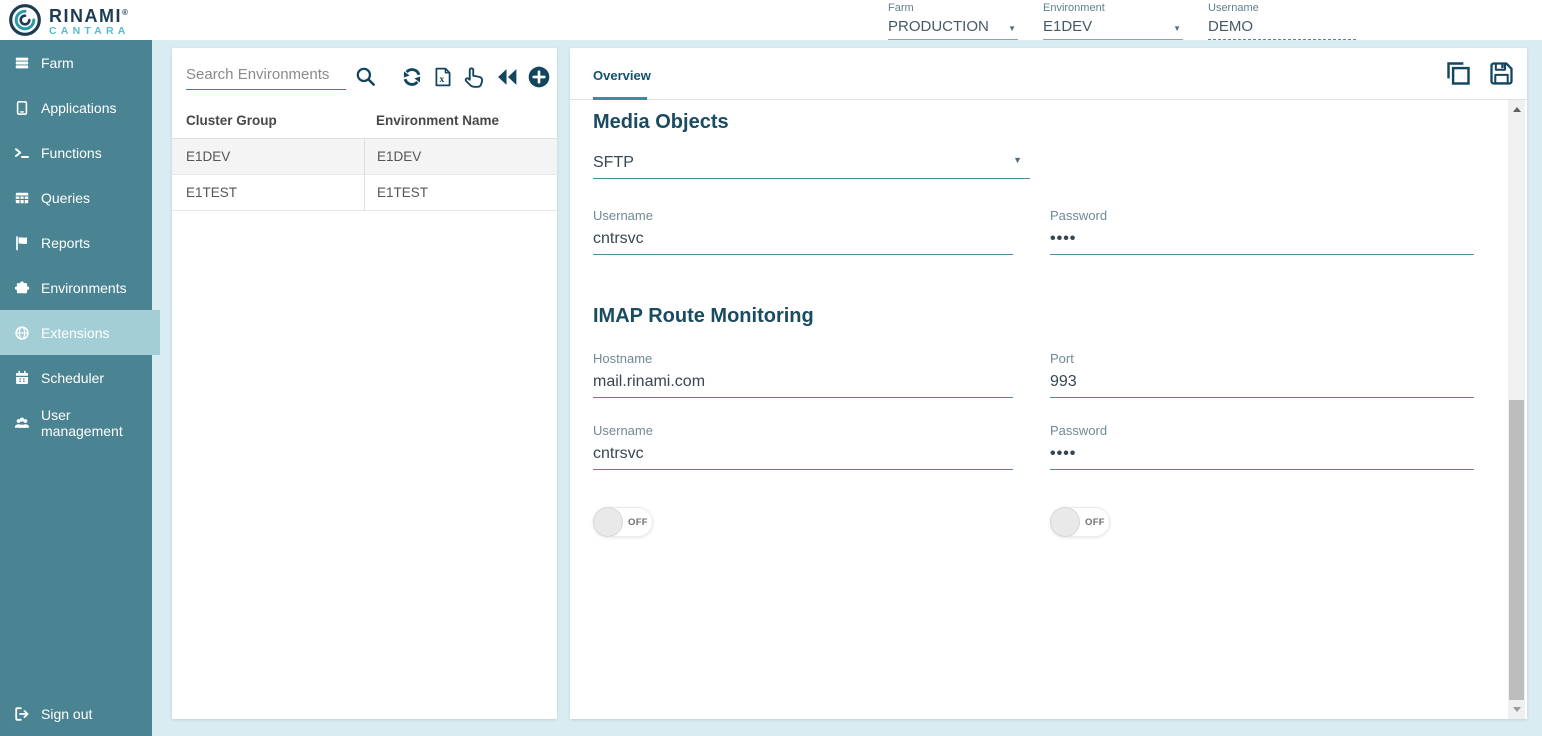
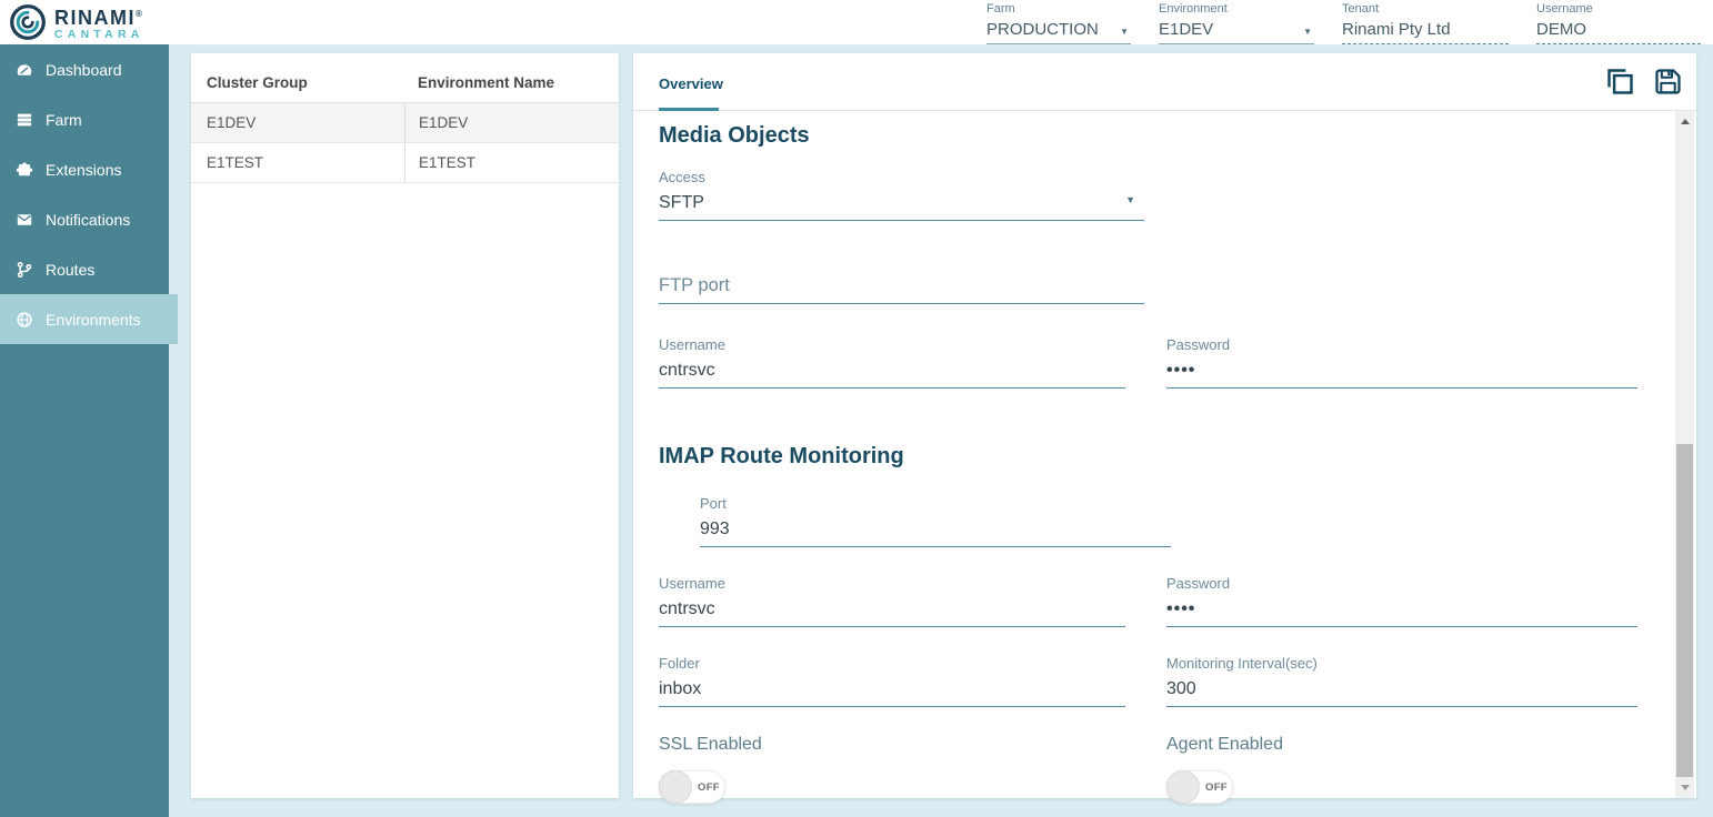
  RINAMI®
  CANTARA
  Farm
  PRODUCTION
  Environment
  E1DEV
+ Tenant
+ Rinami Pty Ltd
  Username
  DEMO
+ Dashboard
  Farm
- Applications
- Functions
- Queries
- Reports
- Environments
+ Extensions
+ Notifications
+ Routes
- Extensions
+ Environments
- Scheduler
- User management
- Sign out
- Search Environments
- x
  Cluster Group
  Environment Name
  E1DEV
  E1DEV
  E1TEST
  E1TEST
  Overview
  Media Objects
+ Access
  SFTP
+ FTP port
  Username
  cntrsvc
  Password
  ••••
  IMAP Route Monitoring
- Hostname
- mail.rinami.com
  Port
  993
  Username
  cntrsvc
  Password
  ••••
+ Folder
+ inbox
+ Monitoring Interval(sec)
+ 300
+ SSL Enabled
  OFF
+ Agent Enabled
  OFF
